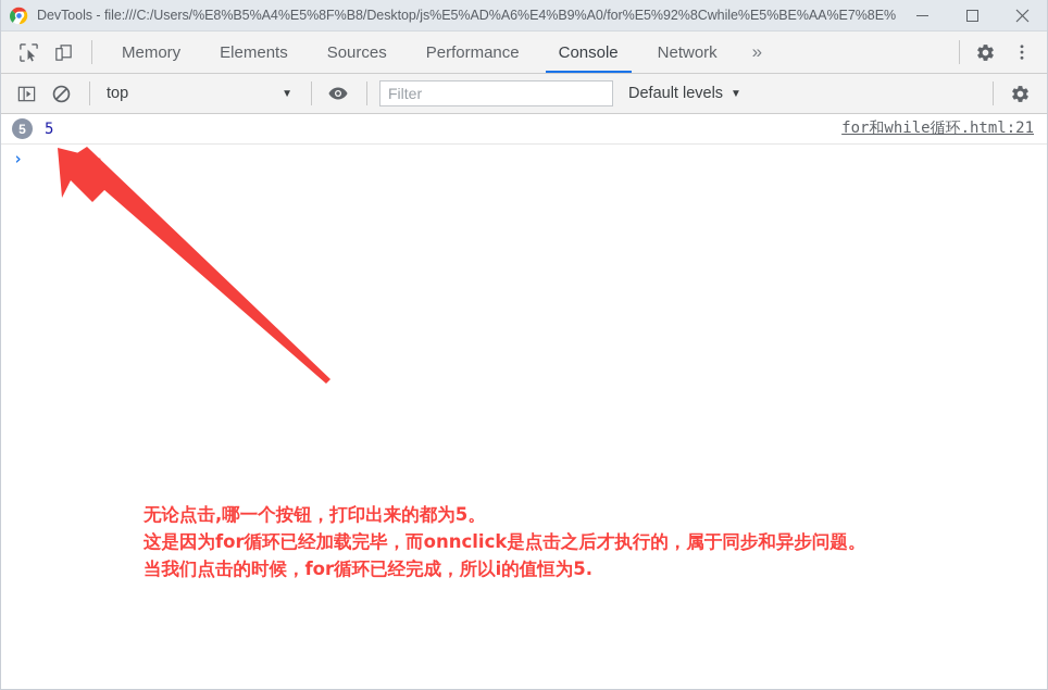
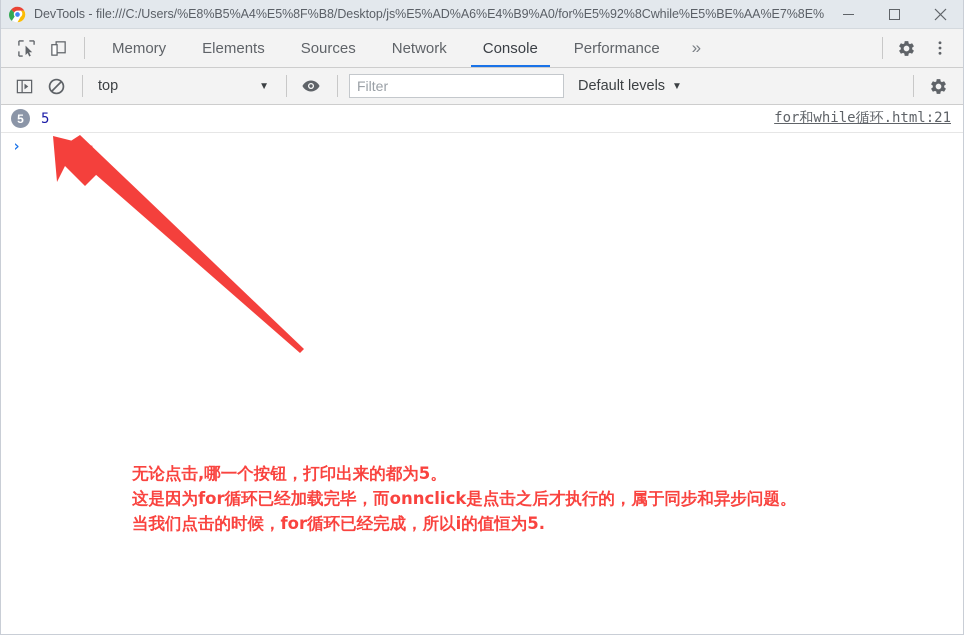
  DevTools - file:///C:/Users/%E8%B5%A4%E5%8F%B8/Desktop/js%E5%AD%A6%E4%B9%A0/for%E5%92%8Cwhile%E5%BE%AA%E7%8E%
  Memory
  Elements
  Sources
- Performance
+ Network
  Console
- Network
+ Performance
  »
  top
  ▼
  Filter
  Default levels
  ▼
  5
  5
  for和while循环.html:21
  ›
  无论点击,哪一个按钮，打印出来的都为5。
  这是因为for循环已经加载完毕，而onnclick是点击之后才执行的，属于同步和异步问题。
  当我们点击的时候，for循环已经完成，所以i的值恒为5.
